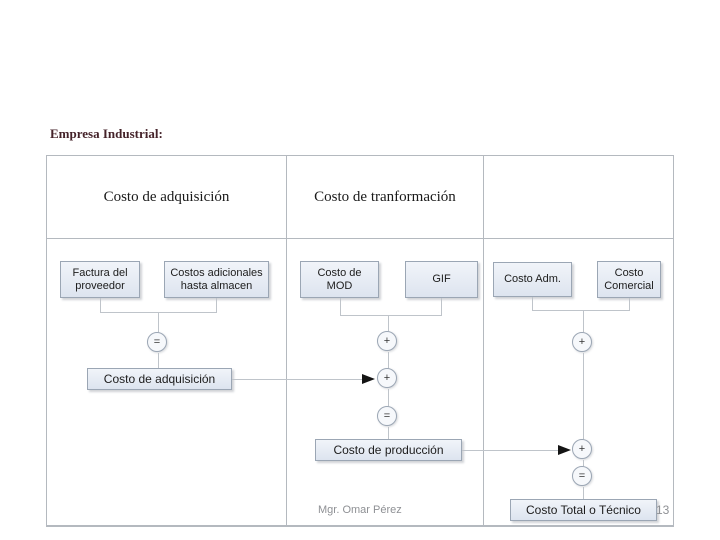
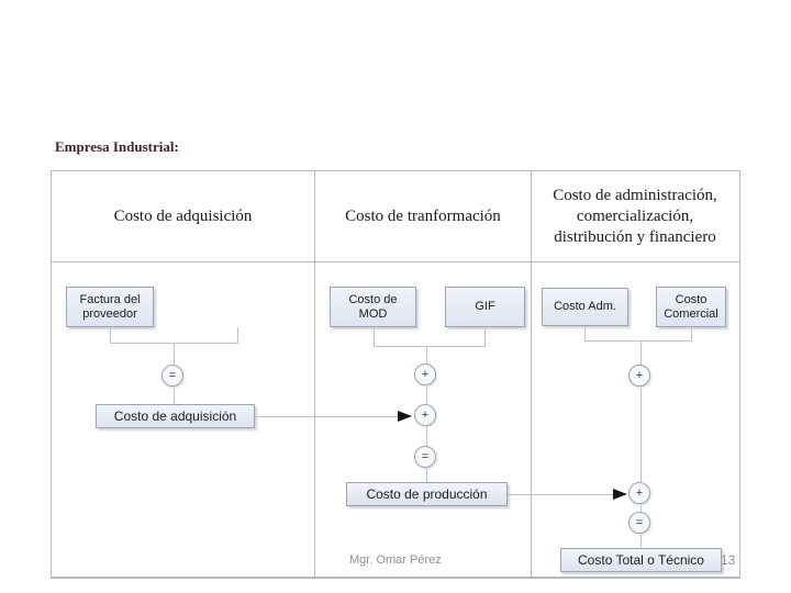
  Empresa Industrial:
  Costo de adquisición
  Costo de tranformación
+ Costo de administración, comercialización, distribución y financiero
  Factura del proveedor
- Costos adicionales hasta almacen
  =
  Costo de adquisición
  Costo de MOD
  GIF
  +
  +
  =
  Costo de producción
  Costo Adm.
  Costo Comercial
  +
  +
  =
  Costo Total o Técnico
  Mgr. Omar Pérez
  13
